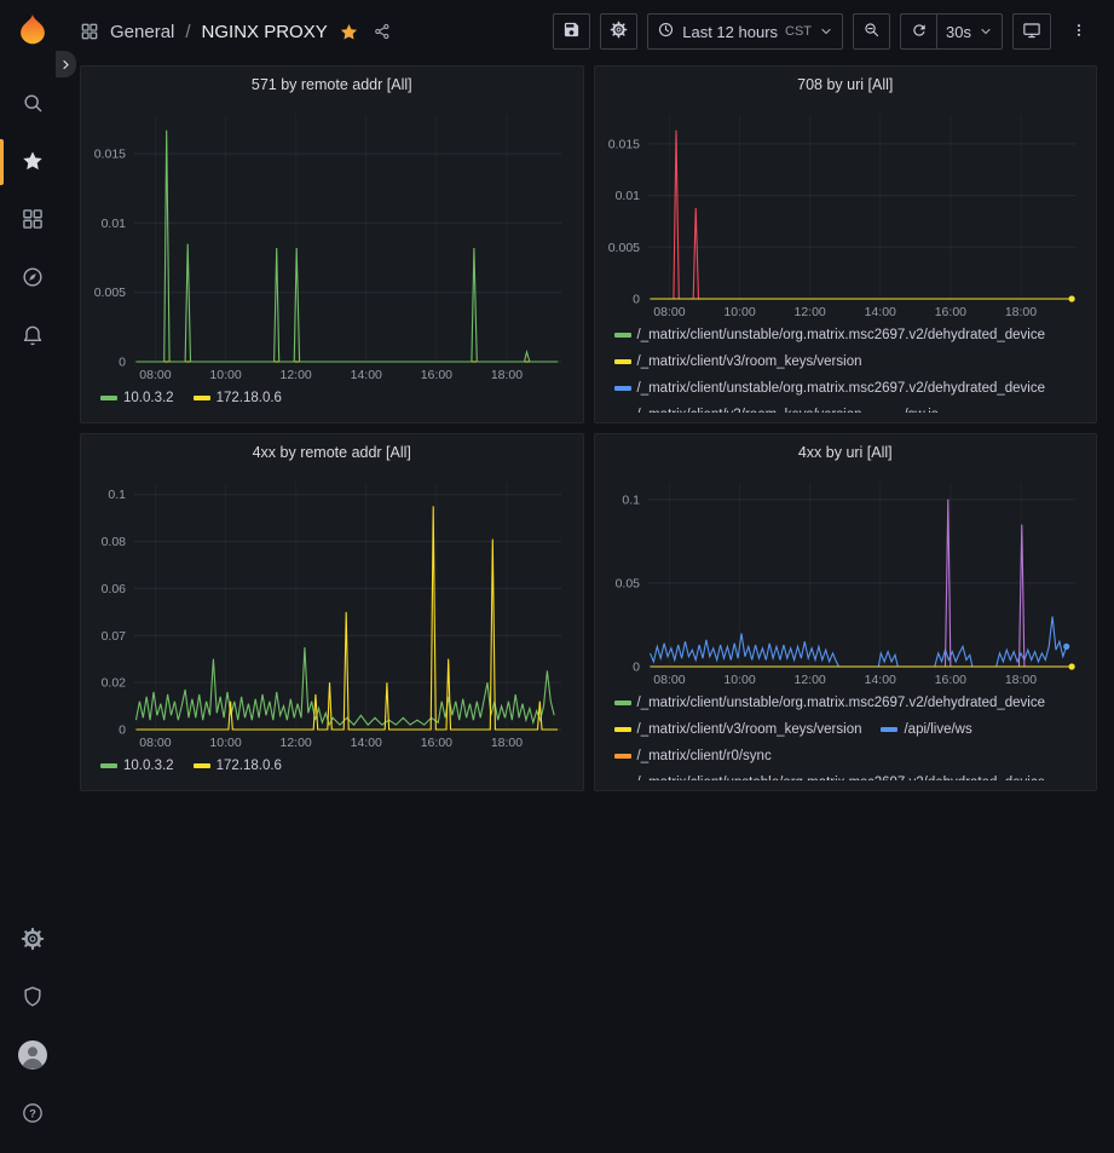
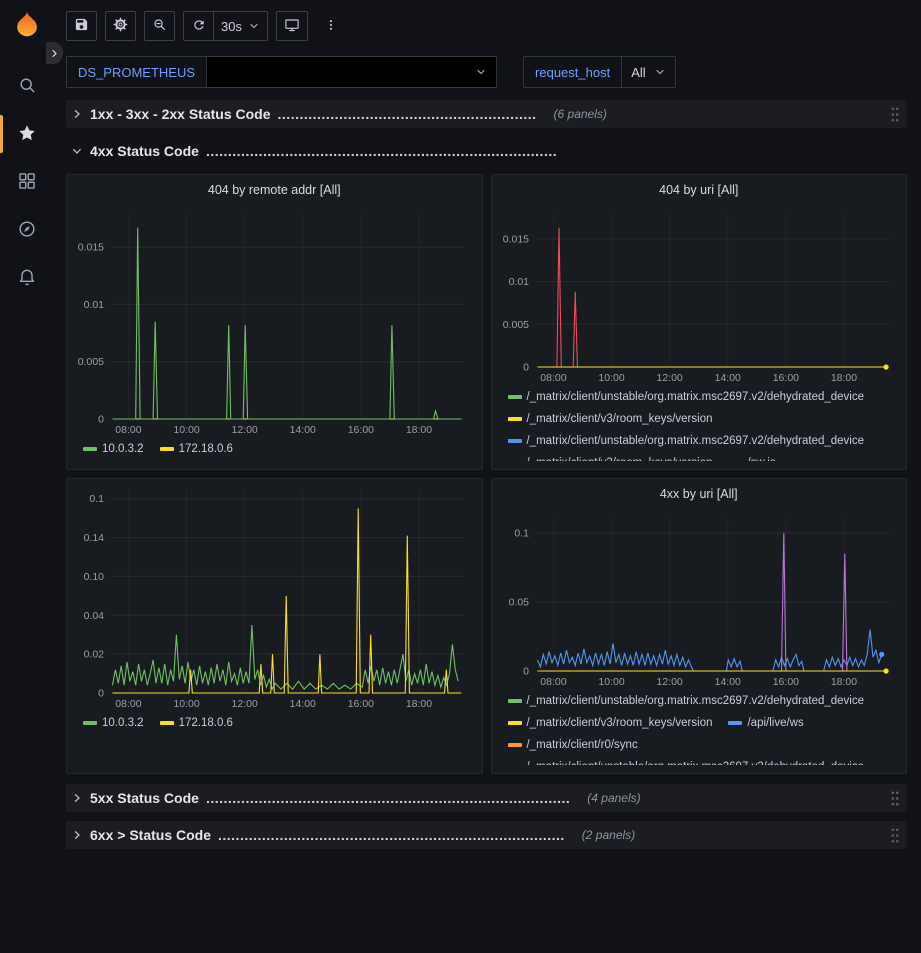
- ?
- General
- /
- NGINX PROXY
- Last 12 hours
- CST
  30s
+ DS_PROMETHEUS
+ request_host
+ All
+ 1xx - 3xx - 2xx Status Code
+ ...........................................................
+ (6 panels)
+ 4xx Status Code
+ ................................................................................
- 571 by remote addr [All]
+ 404 by remote addr [All]
  0
  0.005
  0.01
  0.015
  08:00
  10:00
  12:00
  14:00
  16:00
  18:00
  10.0.3.2
  172.18.0.6
- 708 by uri [All]
+ 404 by uri [All]
  0
  0.005
  0.01
  0.015
  08:00
  10:00
  12:00
  14:00
  16:00
  18:00
  /_matrix/client/unstable/org.matrix.msc2697.v2/dehydrated_device
  /_matrix/client/v3/room_keys/version
  /_matrix/client/unstable/org.matrix.msc2697.v2/dehydrated_device
- 4xx by remote addr [All]
  0
  0.02
- 0.07
+ 0.04
- 0.06
+ 0.10
- 0.08
+ 0.14
  0.1
  08:00
  10:00
  12:00
  14:00
  16:00
  18:00
  10.0.3.2
  172.18.0.6
  4xx by uri [All]
  0
  0.05
  0.1
  08:00
  10:00
  12:00
  14:00
  16:00
  18:00
  /_matrix/client/unstable/org.matrix.msc2697.v2/dehydrated_device
  /_matrix/client/v3/room_keys/version
  /api/live/ws
  /_matrix/client/r0/sync
+ 5xx Status Code
+ ...................................................................................
+ (4 panels)
+ 6xx > Status Code
+ ...............................................................................
+ (2 panels)
